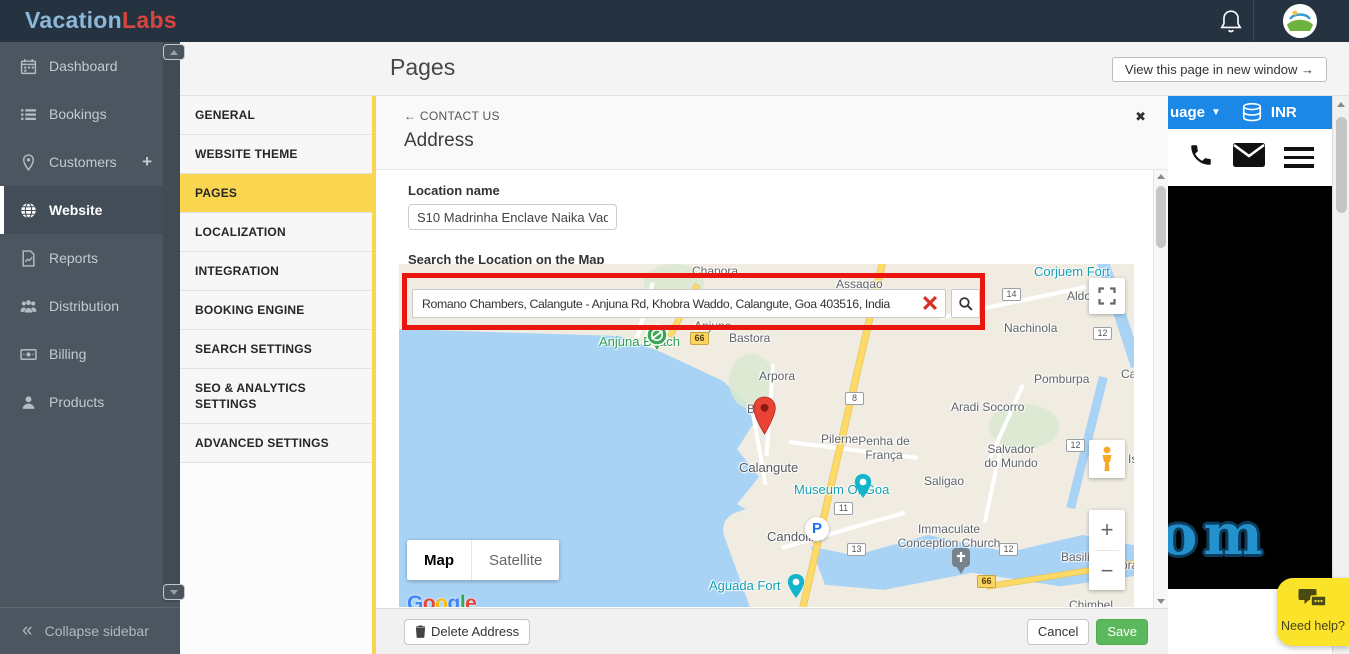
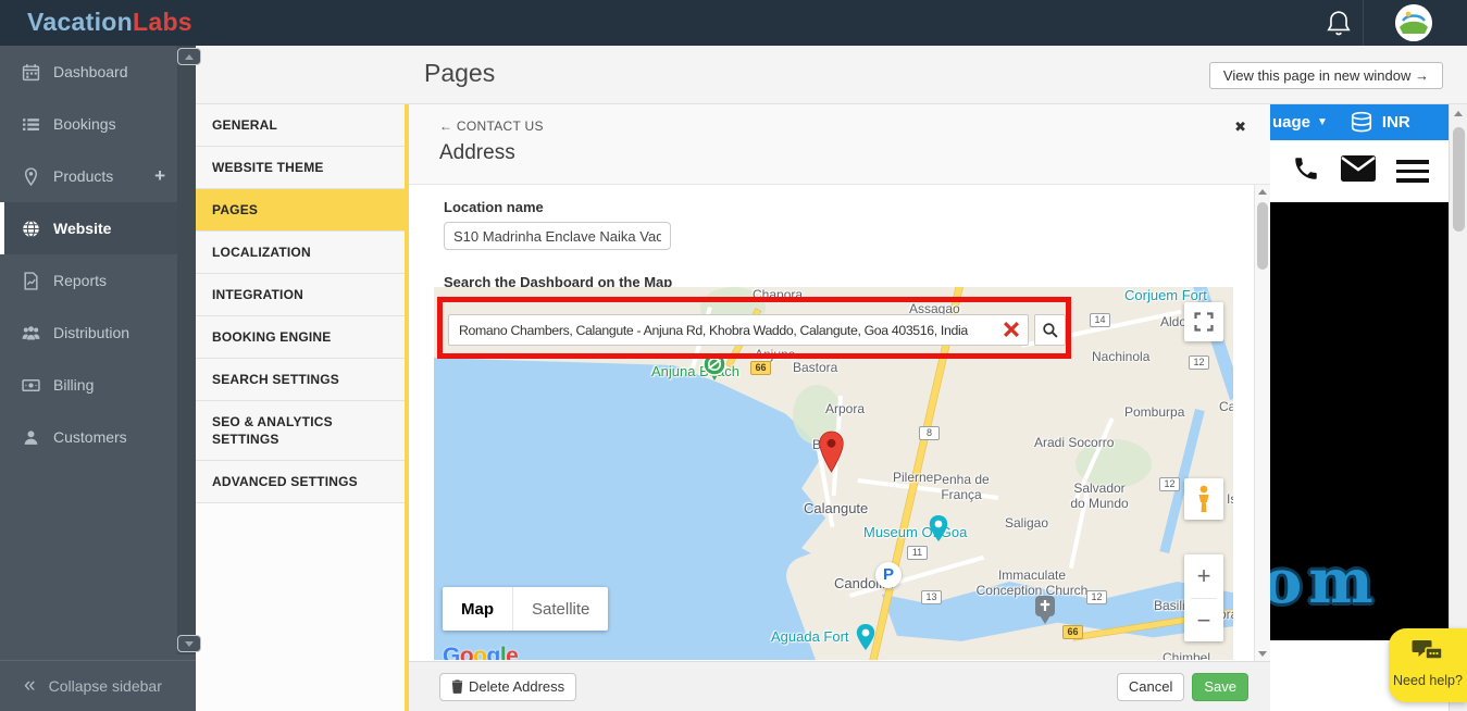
  VacationLabs
  Dashboard
  Bookings
- Customers
+ Products
  +
  Website
  Reports
  Distribution
  Billing
- Products
+ Customers
  «
  Collapse sidebar
  Pages
  View this page in new window →
  GENERAL
  WEBSITE THEME
  PAGES
  LOCALIZATION
  INTEGRATION
  BOOKING ENGINE
  SEARCH SETTINGS
  SEO & ANALYTICS SETTINGS
  ADVANCED SETTINGS
  ← CONTACT US
  Address
  ✖
  Location name
  S10 Madrinha Enclave Naika Vad
- Search the Location on the Map
+ Search the Dashboard on the Map
  Chapora
  Assagao
  Anjuna
  Bastora
  Corjuem Fort
  Aldo
  Nachinola
  Anjuna Bch
  Arpora
  Pomburpa
  Ca
  Pilerne
  Penha de
  França
  Aradi Socorro
  Salvador
  do Mundo
  Calangute
  Museum O Goa
  Saligao
  Immaculate
  Conception Church
  Basil
  Aguada Fort
  Chimbel
  66
  14
  12
  8
  12
  11
  13
  12
  66
  P
  +
  −
  Map
  Satellite
  Google
  Romano Chambers, Calangute - Anjuna Rd, Khobra Waddo, Calangute, Goa 403516, India
  Delete Address
  Cancel
  Save
  uage
  ▼
  INR
  om
  Need help?
